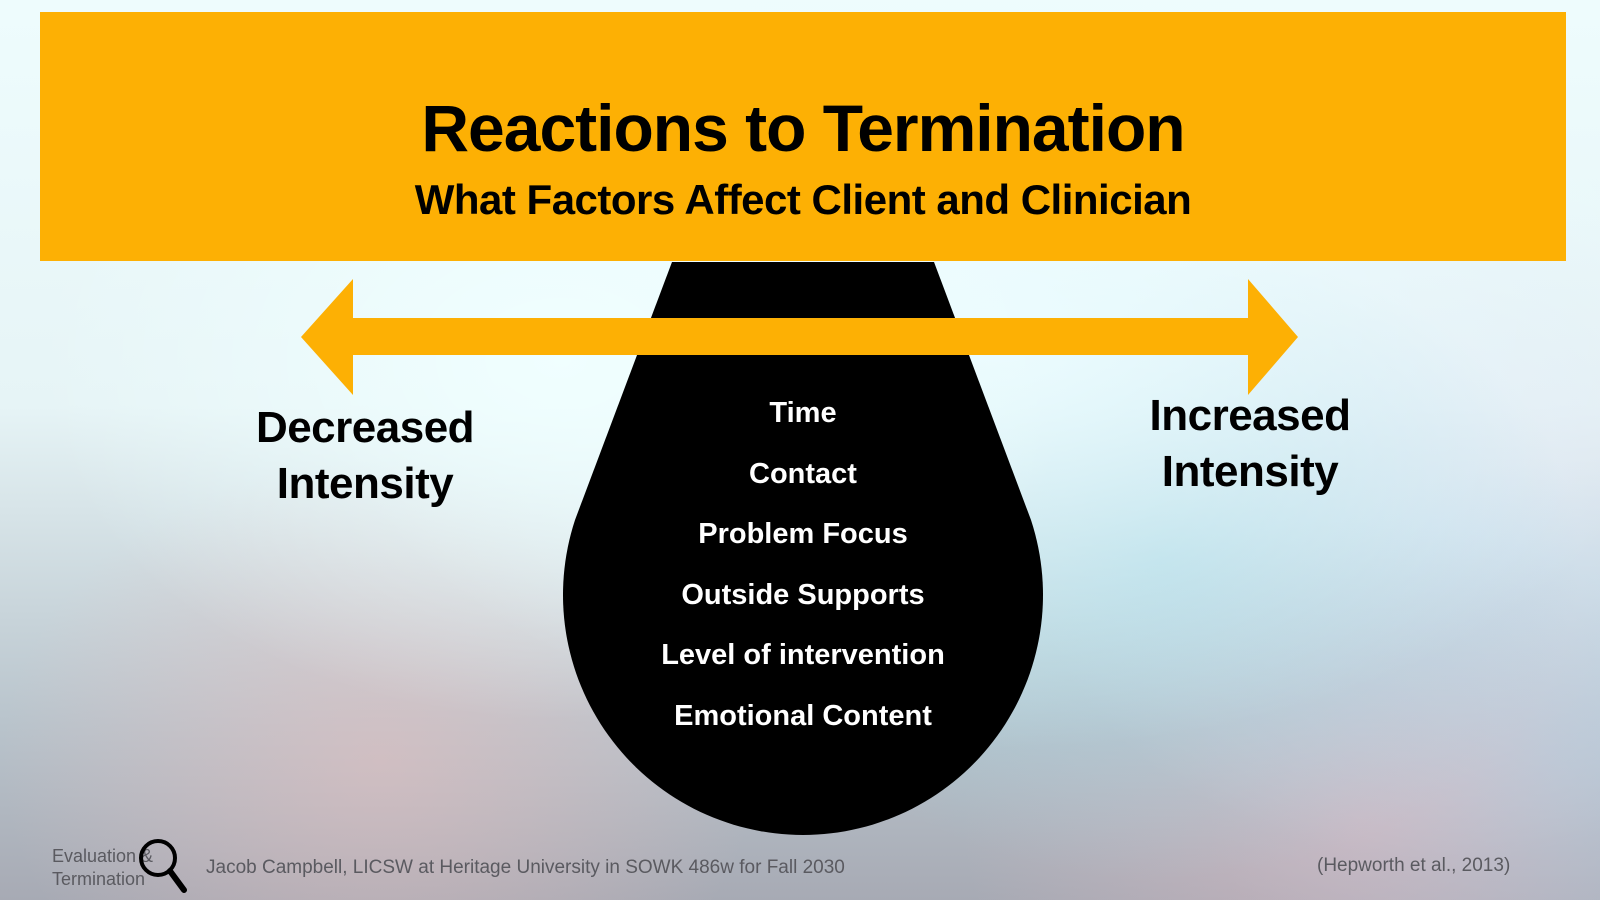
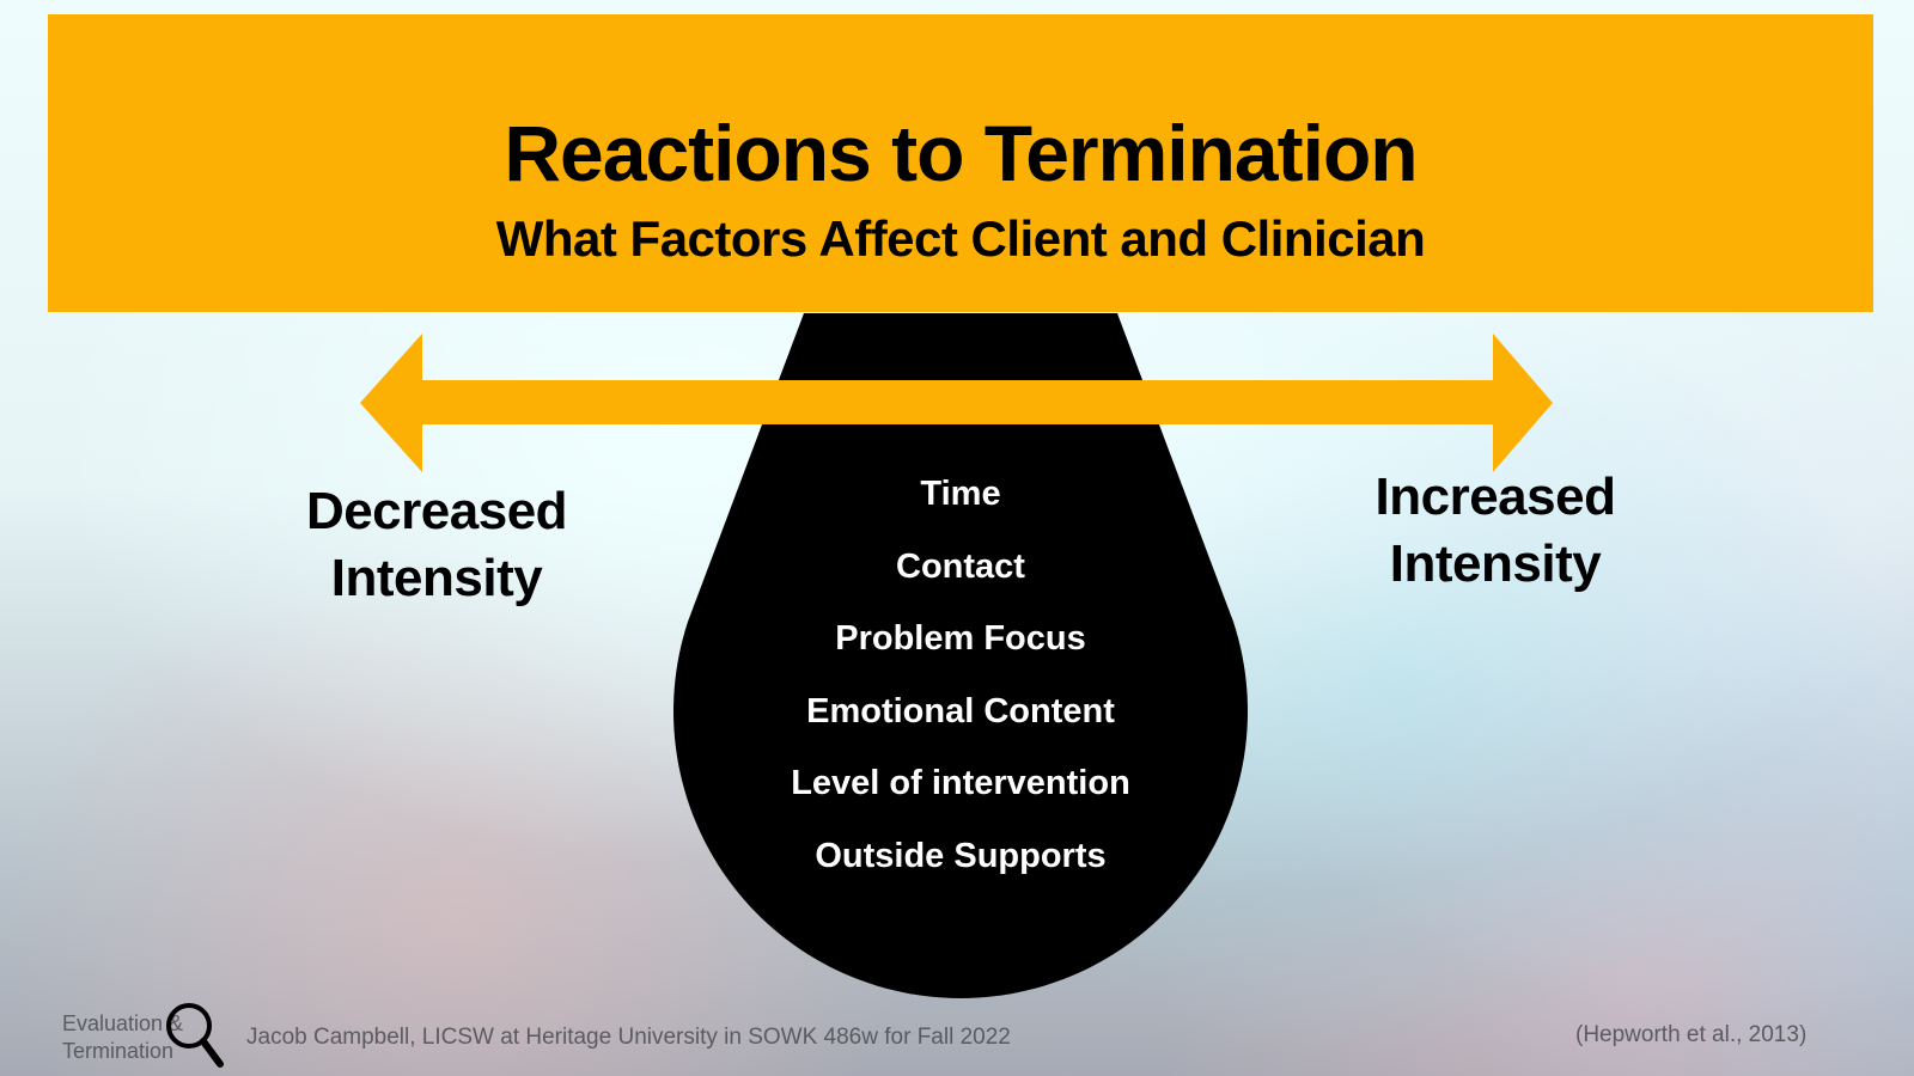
  Reactions to Termination
  What Factors Affect Client and Clinician
  Decreased
  Intensity
  Increased
  Intensity
  Time
  Contact
  Problem Focus
- Outside Supports
+ Emotional Content
  Level of intervention
- Emotional Content
+ Outside Supports
  Evaluation &
  Termination
- Jacob Campbell, LICSW at Heritage University in SOWK 486w for Fall 2030
+ Jacob Campbell, LICSW at Heritage University in SOWK 486w for Fall 2022
  (Hepworth et al., 2013)
